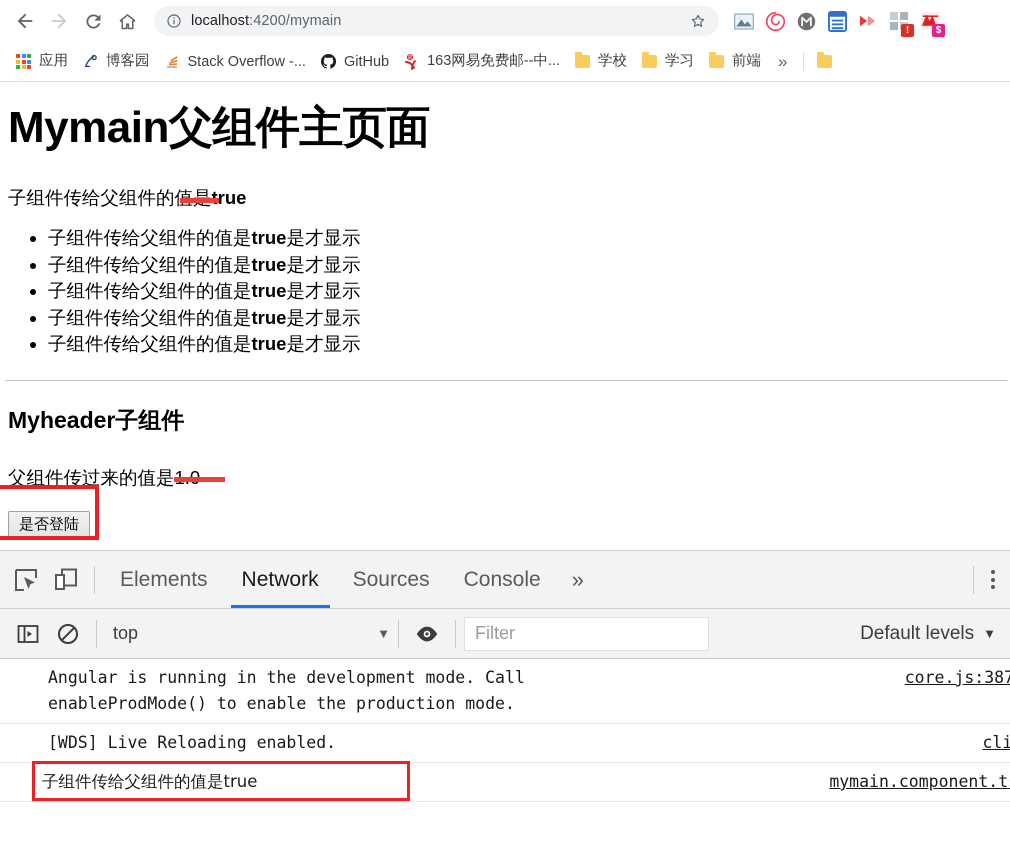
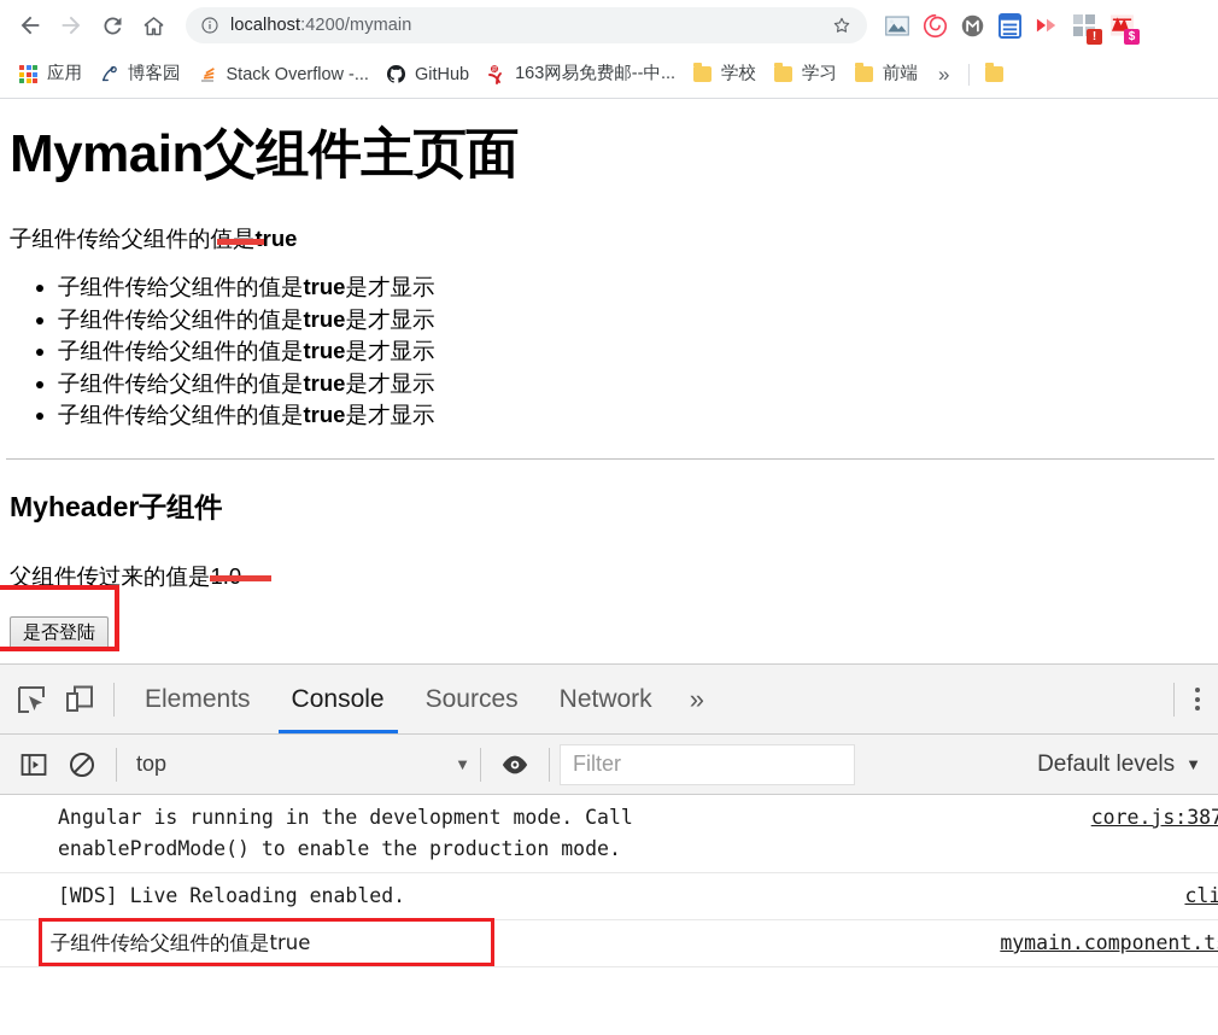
  localhost:4200/mymain
  !
  $
  应用
  博客园
  Stack Overflow -...
  GitHub
  163网易免费邮--中...
  学校
  学习
  前端
  »
  Mymain父组件主页面
  子组件传给父组件的 rue
  子组件传给父组件的值是true是才显示
  子组件传给父组件的值是true是才显示
  子组件传给父组件的值是true是才显示
  子组件传给父组件的值是true是才显示
  子组件传给父组件的值是true是才显示
  Myheader子组件
  父组件传过来的值是
  是否登陆
  Elements
- Network
+ Console
  Sources
- Console
+ Network
  »
  top
  ▼
  Filter
  Default levels
  ▼
  Angular is running in the development mode. Call
  enableProdMode() to enable the production mode.
  core.js:387
  [WDS] Live Reloading enabled.
  子组件传给父组件的值是true
  mymain.component.t
